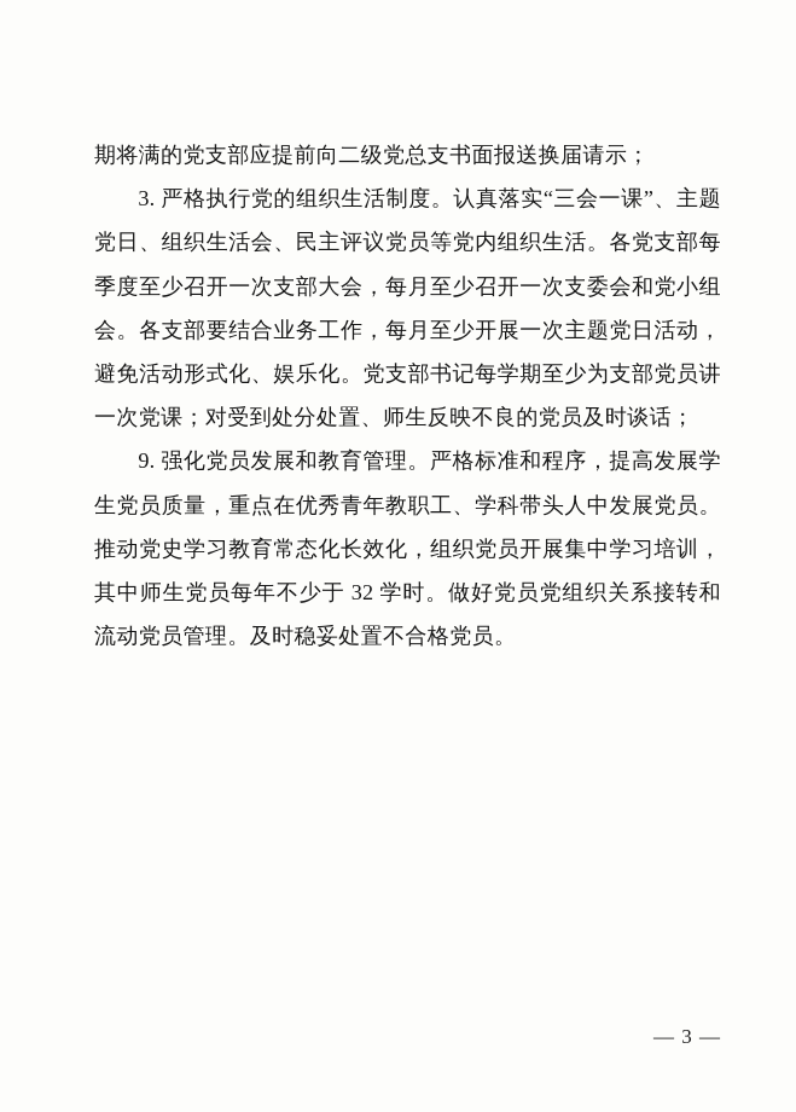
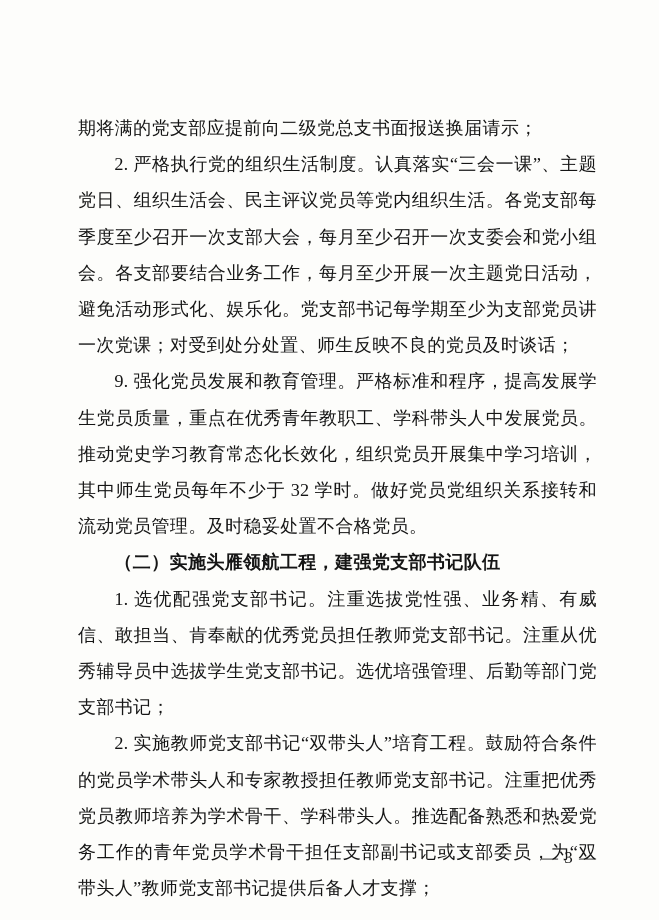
  期将满的党支部应提前向二级党总支书面报送换届请示；
- 3. 严格执行党的组织生活制度。认真落实“三会一课”、主题党日、组织生活会、民主评议党员等党内组织生活。各党支部每季度至少召开一次支部大会，每月至少召开一次支委会和党小组会。各支部要结合业务工作，每月至少开展一次主题党日活动，避免活动形式化、娱乐化。党支部书记每学期至少为支部党员讲一次党课；对受到处分处置、师生反映不良的党员及时谈话；
+ 2. 严格执行党的组织生活制度。认真落实“三会一课”、主题党日、组织生活会、民主评议党员等党内组织生活。各党支部每季度至少召开一次支部大会，每月至少召开一次支委会和党小组会。各支部要结合业务工作，每月至少开展一次主题党日活动，避免活动形式化、娱乐化。党支部书记每学期至少为支部党员讲一次党课；对受到处分处置、师生反映不良的党员及时谈话；
  9. 强化党员发展和教育管理。严格标准和程序，提高发展学生党员质量，重点在优秀青年教职工、学科带头人中发展党员。推动党史学习教育常态化长效化，组织党员开展集中学习培训，其中师生党员每年不少于 32 学时。做好党员党组织关系接转和流动党员管理。及时稳妥处置不合格党员。
+ （二）实施头雁领航工程，建强党支部书记队伍
+ 1. 选优配强党支部书记。注重选拔党性强、业务精、有威信、敢担当、肯奉献的优秀党员担任教师党支部书记。注重从优秀辅导员中选拔学生党支部书记。选优培强管理、后勤等部门党支部书记；
+ 2. 实施教师党支部书记“双带头人”培育工程。鼓励符合条件的党员学术带头人和专家教授担任教师党支部书记。注重把优秀党员教师培养为学术骨干、学科带头人。推选配备熟悉和热爱党务工作的青年党员学术骨干担任支部副书记或支部委员，为“双带头人”教师党支部书记提供后备人才支撑；
  — 3 —
